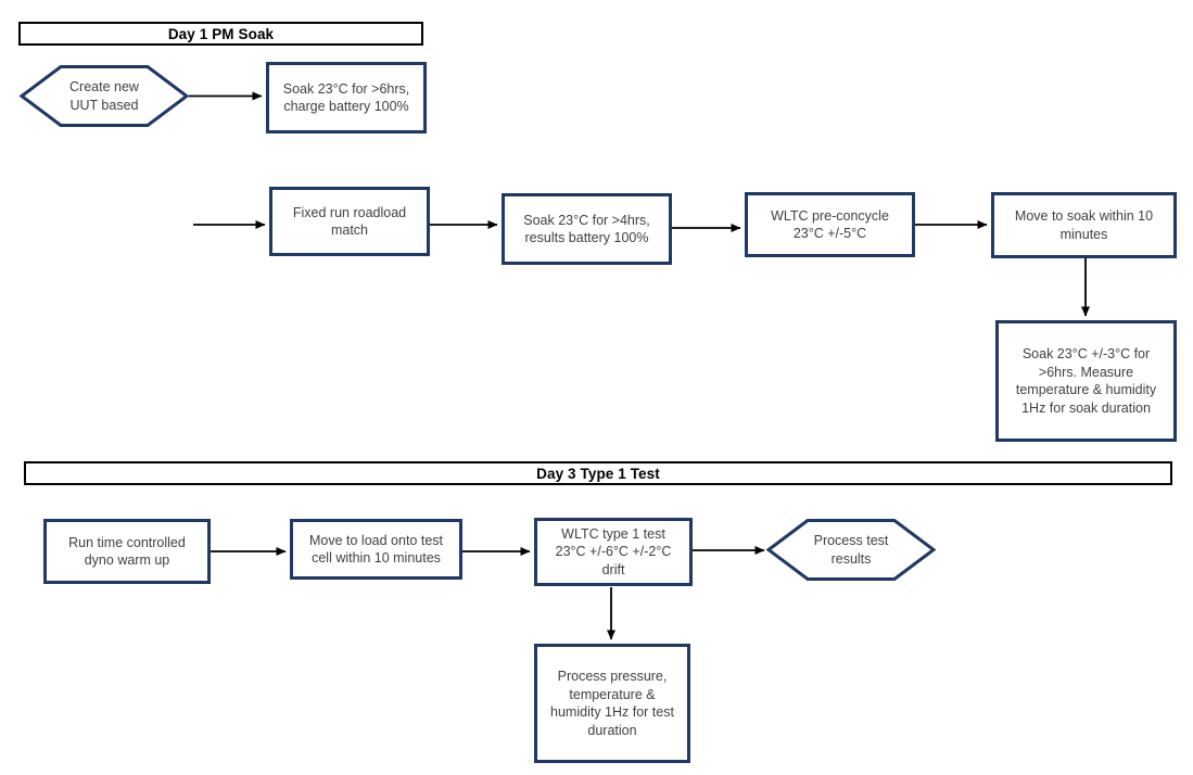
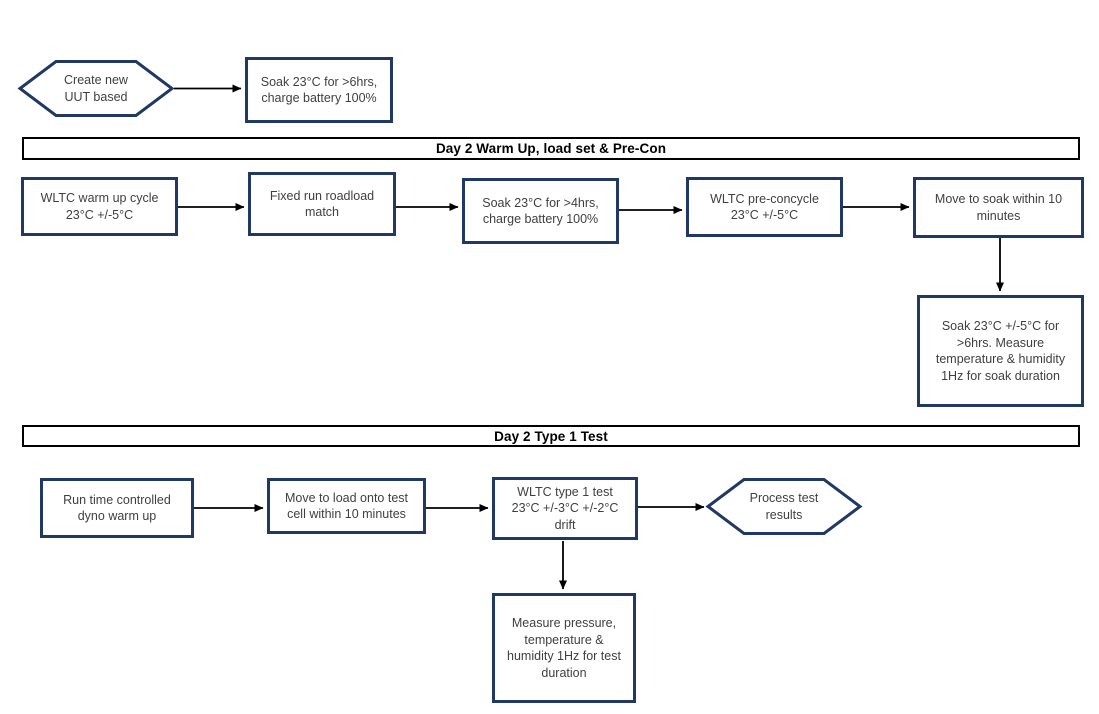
- Day 1 PM Soak
  Create new UUT based
  Soak 23°C for >6hrs, charge battery 100%
+ Day 2 Warm Up, load set & Pre-Con
+ WLTC warm up cycle 23°C +/-5°C
  Fixed run roadload match
- Soak 23°C for >4hrs, results battery 100%
+ Soak 23°C for >4hrs, charge battery 100%
  WLTC pre-concycle 23°C +/-5°C
  Move to soak within 10 minutes
- Soak 23°C +/-3°C for >6hrs. Measure temperature & humidity 1Hz for soak duration
+ Soak 23°C +/-5°C for >6hrs. Measure temperature & humidity 1Hz for soak duration
- Day 3 Type 1 Test
+ Day 2 Type 1 Test
  Run time controlled dyno warm up
  Move to load onto test cell within 10 minutes
- WLTC type 1 test 23°C +/-6°C +/-2°C drift
+ WLTC type 1 test 23°C +/-3°C +/-2°C drift
  Process test results
- Process pressure, temperature & humidity 1Hz for test duration
+ Measure pressure, temperature & humidity 1Hz for test duration
